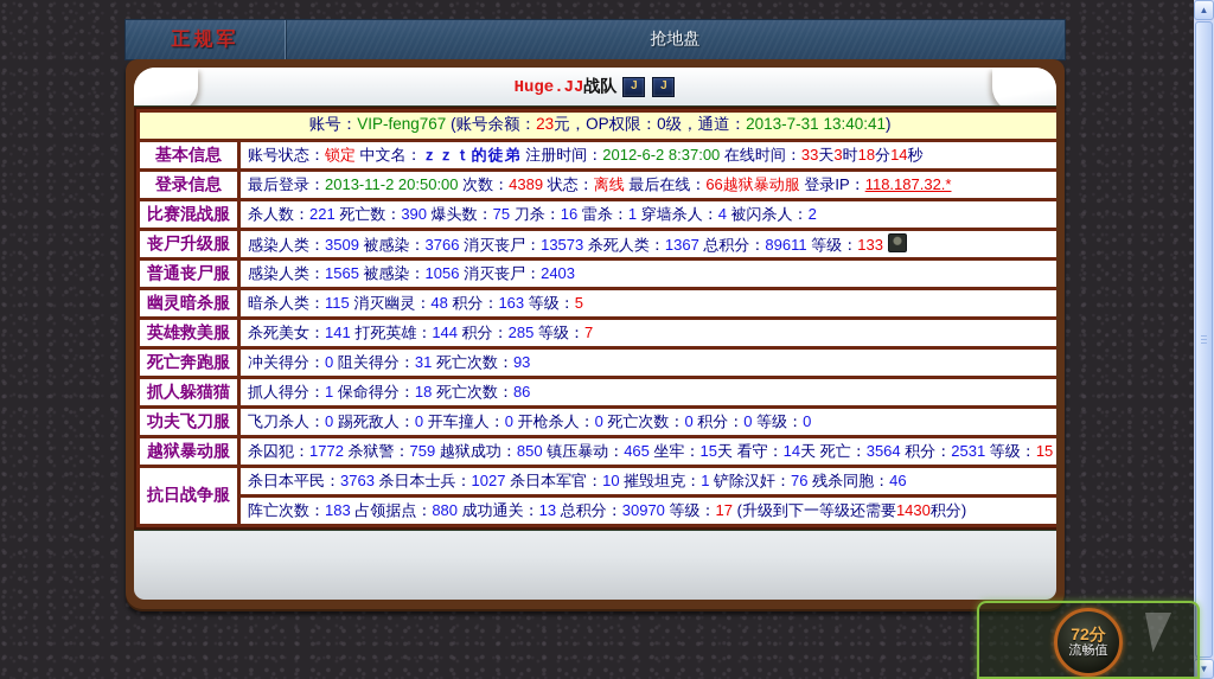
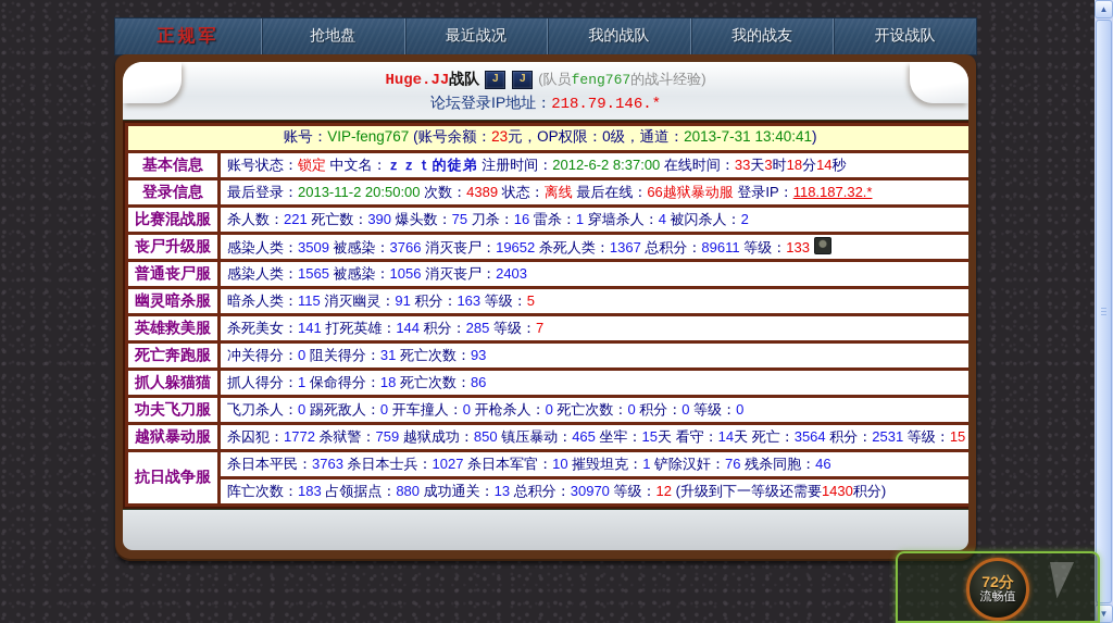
  正规军
  抢地盘
+ 最近战况
+ 我的战队
+ 我的战友
+ 开设战队
  Huge.JJ战队
  J
  J
+ (队员feng767的战斗经验)
+ 论坛登录IP地址：218.79.146.*
  账号：VIP-feng767 (账号余额：23元，OP权限：0级，通道：2013-7-31 13:40:41)
  基本信息	账号状态：锁定 中文名：ｚｚｔ的徒弟 注册时间：2012-6-2 8:37:00 在线时间：33天3时18分14秒
  登录信息	最后登录：2013-11-2 20:50:00 次数：4389 状态：离线 最后在线：66越狱暴动服 登录IP：118.187.32.*
  比赛混战服	杀人数：221 死亡数：390 爆头数：75 刀杀：16 雷杀：1 穿墙杀人：4 被闪杀人：2
- 丧尸升级服	感染人类：3509 被感染：3766 消灭丧尸：13573 杀死人类：1367 总积分：89611 等级：133
+ 丧尸升级服	感染人类：3509 被感染：3766 消灭丧尸：19652 杀死人类：1367 总积分：89611 等级：133
  普通丧尸服	感染人类：1565 被感染：1056 消灭丧尸：2403
- 幽灵暗杀服	暗杀人类：115 消灭幽灵：48 积分：163 等级：5
+ 幽灵暗杀服	暗杀人类：115 消灭幽灵：91 积分：163 等级：5
  英雄救美服	杀死美女：141 打死英雄：144 积分：285 等级：7
  死亡奔跑服	冲关得分：0 阻关得分：31 死亡次数：93
  抓人躲猫猫	抓人得分：1 保命得分：18 死亡次数：86
  功夫飞刀服	飞刀杀人：0 踢死敌人：0 开车撞人：0 开枪杀人：0 死亡次数：0 积分：0 等级：0
  越狱暴动服	杀囚犯：1772 杀狱警：759 越狱成功：850 镇压暴动：465 坐牢：15天 看守：14天 死亡：3564 积分：2531 等级：15
  抗日战争服	杀日本平民：3763 杀日本士兵：1027 杀日本军官：10 摧毁坦克：1 铲除汉奸：76 残杀同胞：46
- 阵亡次数：183 占领据点：880 成功通关：13 总积分：30970 等级：17 (升级到下一等级还需要1430积分)
+ 阵亡次数：183 占领据点：880 成功通关：13 总积分：30970 等级：12 (升级到下一等级还需要1430积分)
  ▲
  ▼
  72分
  流畅值
